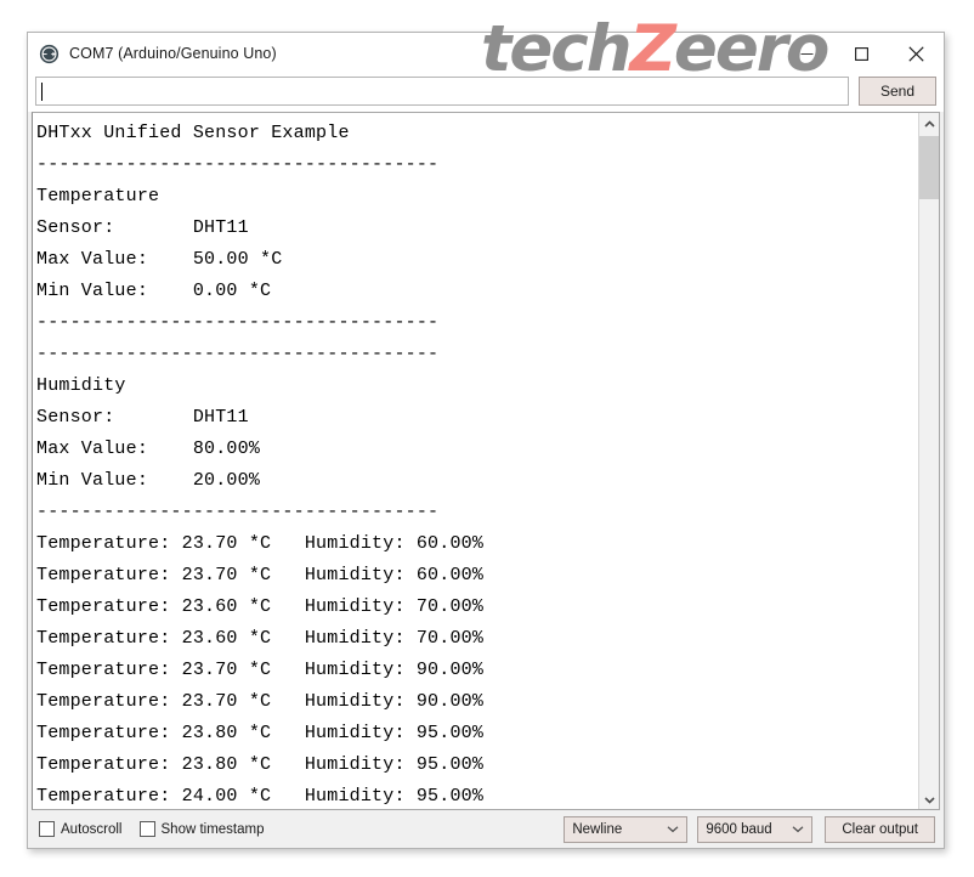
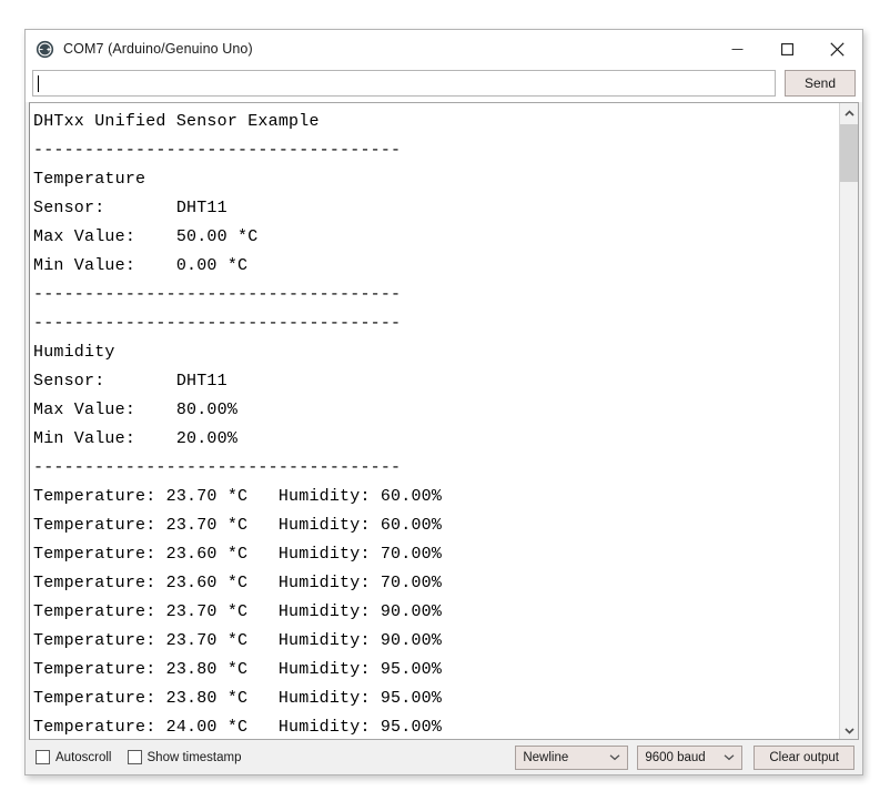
  COM7 (Arduino/Genuino Uno)
  Send
  DHTxx Unified Sensor Example
  ------------------------------------
  Temperature
  Sensor: DHT11
  Max Value: 50.00 *C
  Min Value: 0.00 *C
  ------------------------------------
  ------------------------------------
  Humidity
  Sensor: DHT11
  Max Value: 80.00%
  Min Value: 20.00%
  ------------------------------------
  Temperature: 23.70 *C Humidity: 60.00%
  Temperature: 23.70 *C Humidity: 60.00%
  Temperature: 23.60 *C Humidity: 70.00%
  Temperature: 23.60 *C Humidity: 70.00%
  Temperature: 23.70 *C Humidity: 90.00%
  Temperature: 23.70 *C Humidity: 90.00%
  Temperature: 23.80 *C Humidity: 95.00%
  Temperature: 23.80 *C Humidity: 95.00%
  Temperature: 24.00 *C Humidity: 95.00%
  Autoscroll
  Show timestamp
  Newline
  9600 baud
  Clear output
- techZeero
